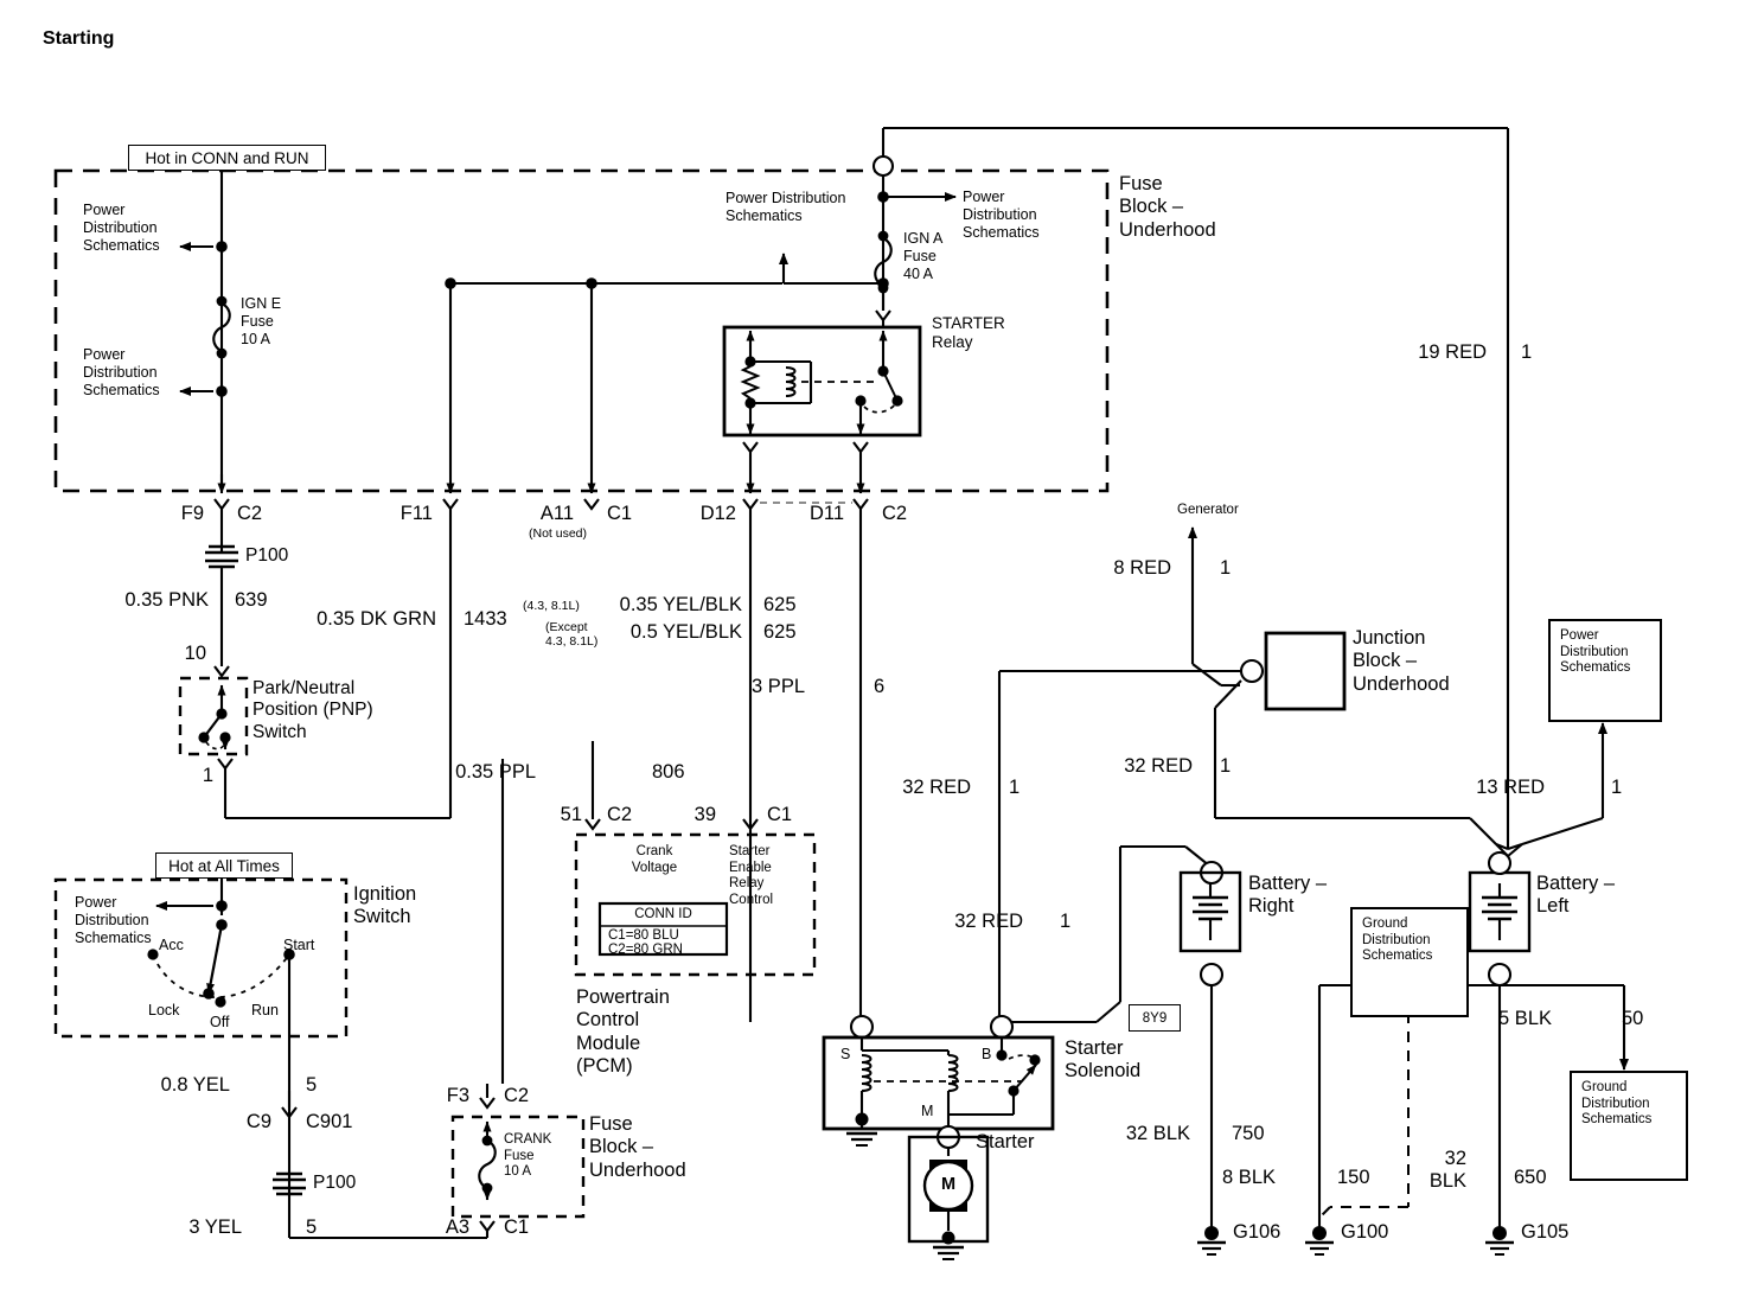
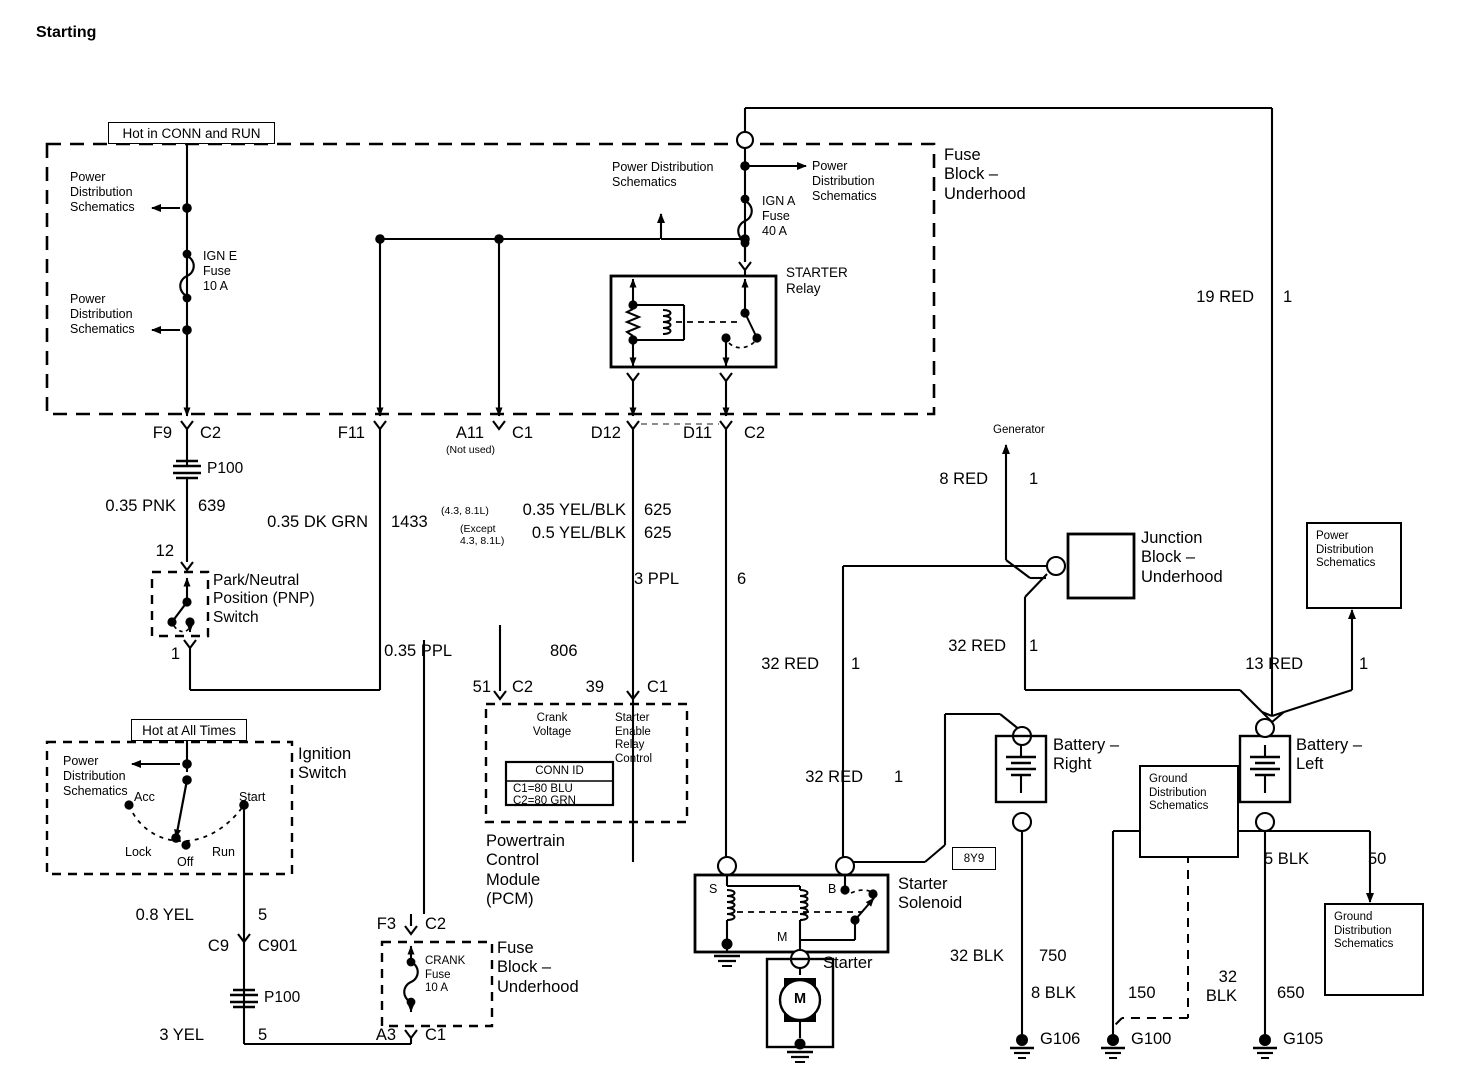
  Starting
  Hot in CONN and RUN
  Hot at All Times
  Power
  Distribution
  Schematics
  Ground
  Distribution
  Schematics
  Ground
  Distribution
  Schematics
  8Y9
  Power
  Distribution
  Schematics
  Power
  Distribution
  Schematics
  Power Distribution
  Schematics
  Power
  Distribution
  Schematics
  Power
  Distribution
  Schematics
  Fuse
  Block –
  Underhood
  Fuse
  Block –
  Underhood
  Junction
  Block –
  Underhood
  IGN E
  Fuse
  10 A
  IGN A
  Fuse
  40 A
  CRANK
  Fuse
  10 A
  STARTER
  Relay
  Park/Neutral
  Position (PNP)
  Switch
  Ignition
  Switch
  Powertrain
  Control
  Module
  (PCM)
  Crank
  Voltage
  Starter
  Enable
  Relay
  Control
  CONN ID
  C1=80 BLU
  C2=80 GRN
  Starter
  Solenoid
  Starter
  Battery –
  Right
  Battery –
  Left
  Generator
  P100
  P100
  S
  B
  M
  M
  Acc
  Lock
  Off
  Run
  Start
  F9
  C2
  F11
  A11
  C1
  (Not used)
  D12
  D11
  C2
  51
  C2
  39
  C1
  F3
  C2
  A3
  C1
  C9
  C901
- 10
+ 12
  1
  0.35 PNK
  639
  0.35 DK GRN
  1433
  (4.3, 8.1L)
  0.35 YEL/BLK
  625
  (Except
  4.3, 8.1L)
  0.5 YEL/BLK
  625
  3 PPL
  6
  0.35 PPL
  806
  0.8 YEL
  5
  3 YEL
  5
  19 RED
  1
  8 RED
  1
  32 RED
  1
  32 RED
  1
  32 RED
  1
  13 RED
  1
  32 BLK
  750
  8 BLK
  150
  32
  BLK
  650
  5 BLK
  50
  G106
  G100
  G105
